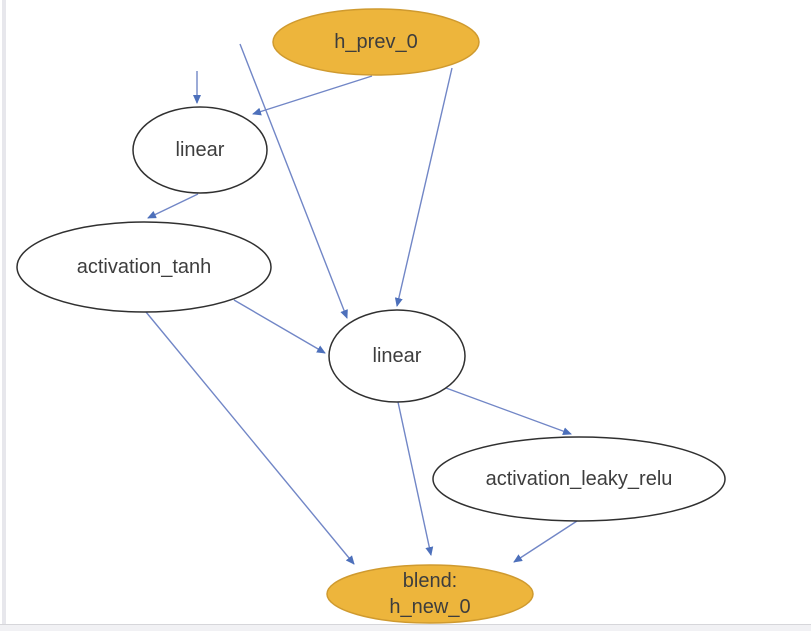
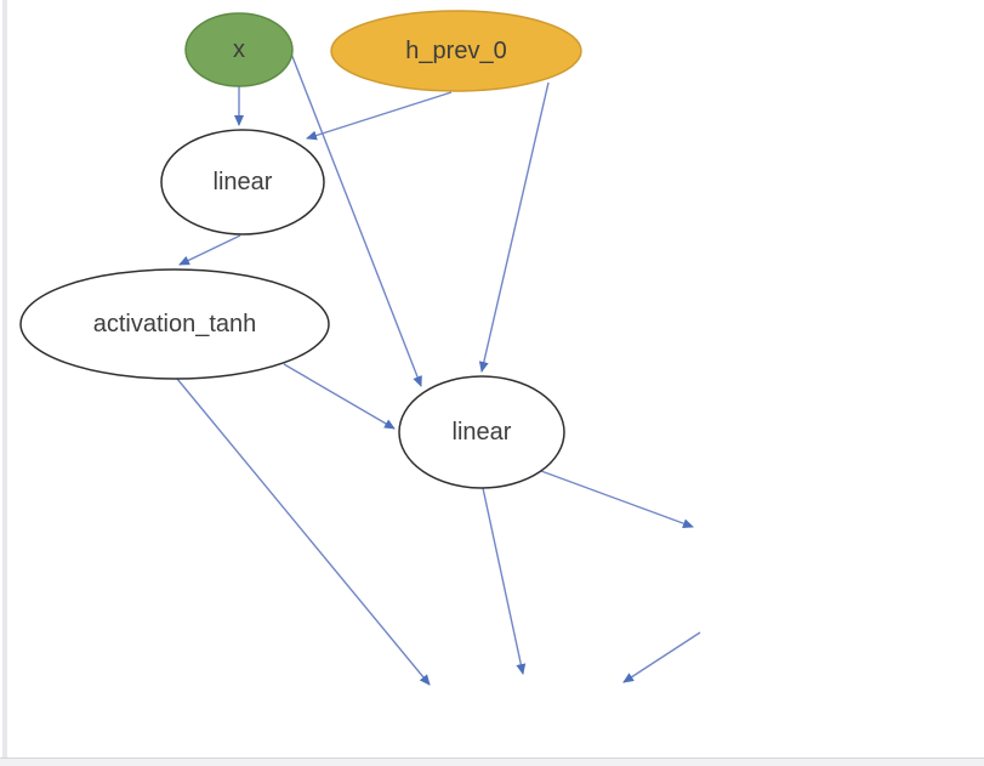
+ x
  h_prev_0
  linear
  activation_tanh
  linear
- activation_leaky_relu
- blend: h_new_0
